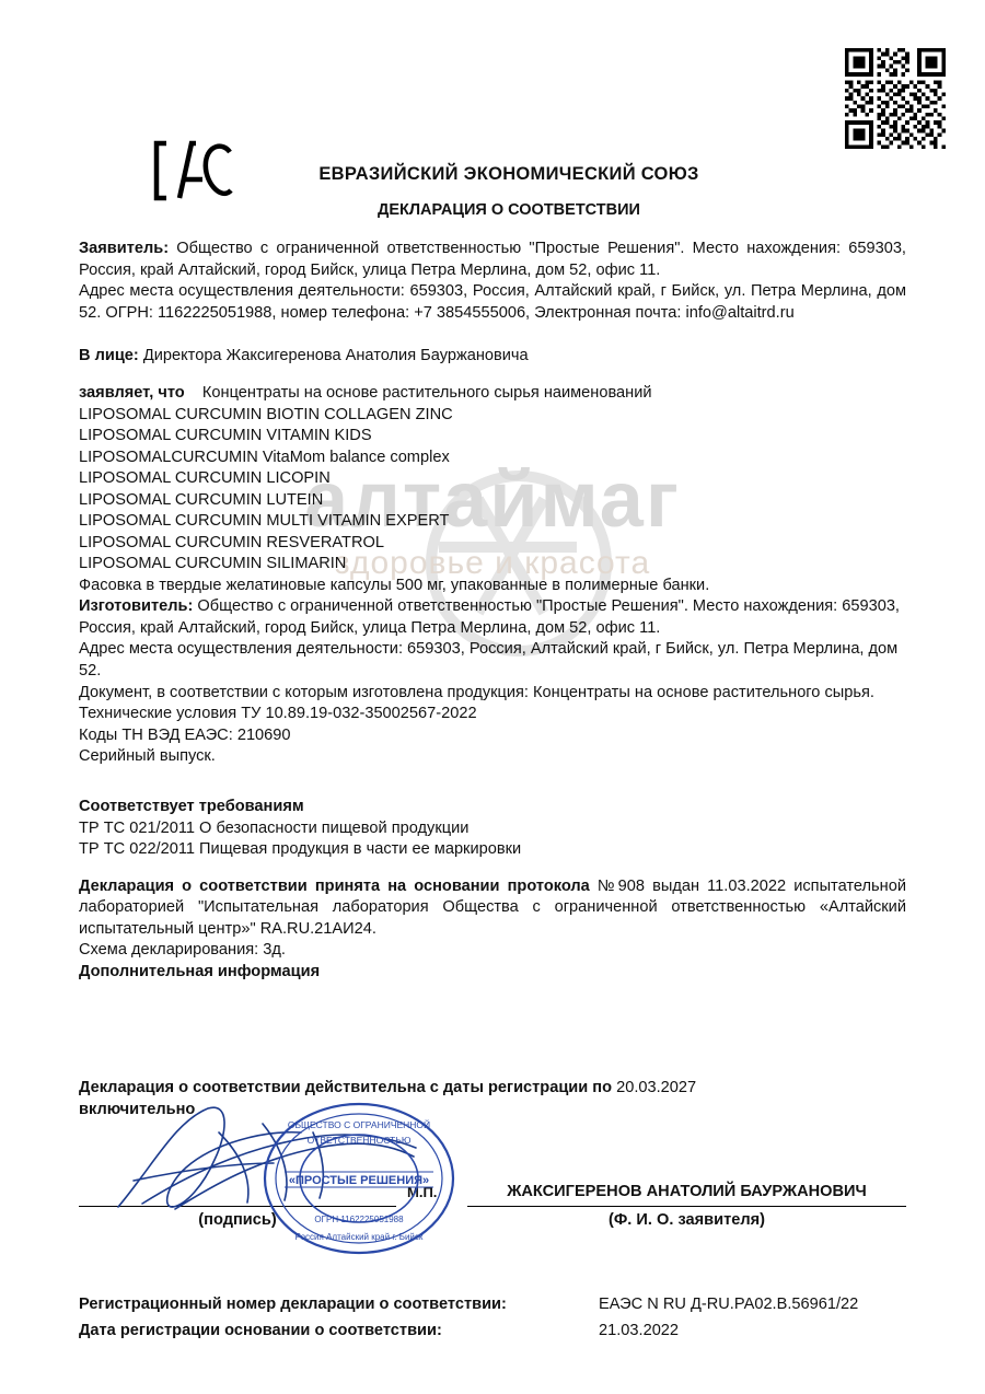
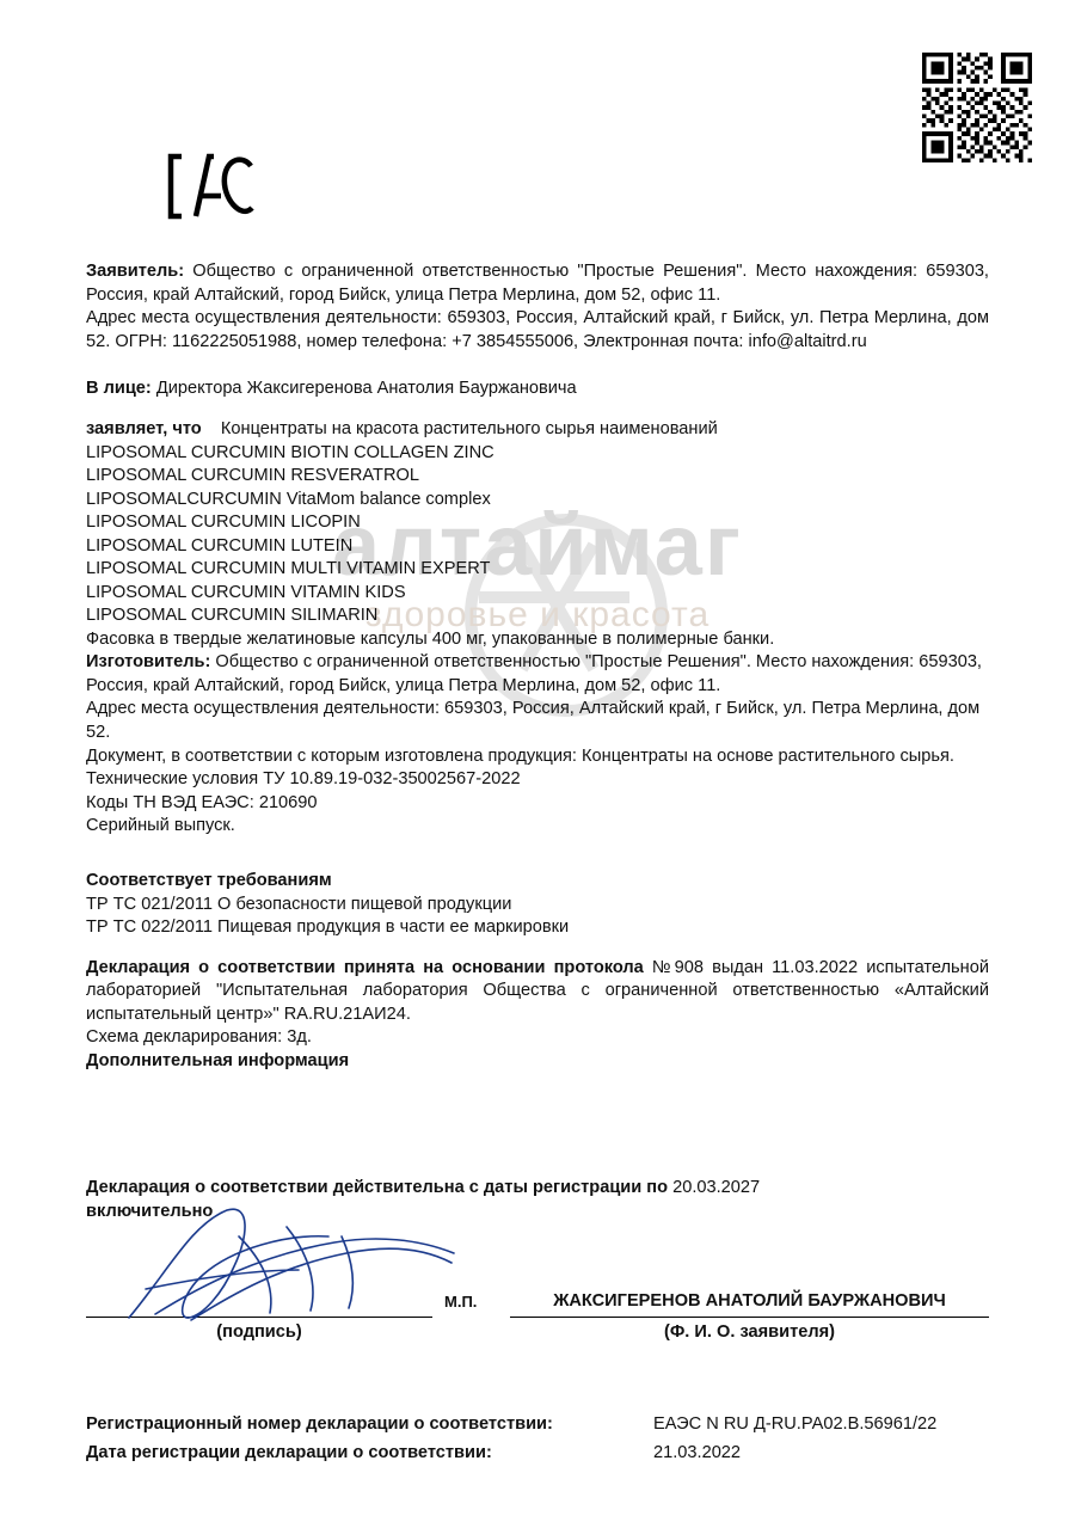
  алтаймаг
  здоровье и красота
- ЕВРАЗИЙСКИЙ ЭКОНОМИЧЕСКИЙ СОЮЗ
- ДЕКЛАРАЦИЯ О СООТВЕТСТВИИ
  Заявитель: Общество с ограниченной ответственностью "Простые Решения". Место нахождения: 659303, Россия, край Алтайский, город Бийск, улица Петра Мерлина, дом 52, офис 11.
  Адрес места осуществления деятельности: 659303, Россия, Алтайский край, г Бийск, ул. Петра Мерлина, дом 52. ОГРН: 1162225051988, номер телефона: +7 3854555006, Электронная почта: info@altaitrd.ru
  В лице: Директора Жаксигеренова Анатолия Бауржановича
- заявляет, что Концентраты на основе растительного сырья наименований
+ заявляет, что Концентраты на красота растительного сырья наименований
  LIPOSOMAL CURCUMIN BIOTIN COLLAGEN ZINC
- LIPOSOMAL CURCUMIN VITAMIN KIDS
+ LIPOSOMAL CURCUMIN RESVERATROL
  LIPOSOMALCURCUMIN VitaMom balance complex
  LIPOSOMAL CURCUMIN LICOPIN
  LIPOSOMAL CURCUMIN LUTEIN
  LIPOSOMAL CURCUMIN MULTI VITAMIN EXPERT
- LIPOSOMAL CURCUMIN RESVERATROL
+ LIPOSOMAL CURCUMIN VITAMIN KIDS
  LIPOSOMAL CURCUMIN SILIMARIN
- Фасовка в твердые желатиновые капсулы 500 мг, упакованные в полимерные банки.
+ Фасовка в твердые желатиновые капсулы 400 мг, упакованные в полимерные банки.
  Изготовитель: Общество с ограниченной ответственностью "Простые Решения". Место нахождения: 659303, Россия, край Алтайский, город Бийск, улица Петра Мерлина, дом 52, офис 11.
  Адрес места осуществления деятельности: 659303, Россия, Алтайский край, г Бийск, ул. Петра Мерлина, дом 52.
  Документ, в соответствии с которым изготовлена продукция: Концентраты на основе растительного сырья. Технические условия ТУ 10.89.19-032-35002567-2022
  Коды ТН ВЭД ЕАЭС: 210690
  Серийный выпуск.
  Соответствует требованиям
  ТР ТС 021/2011 О безопасности пищевой продукции
  ТР ТС 022/2011 Пищевая продукция в части ее маркировки
  Декларация о соответствии принята на основании протокола №908 выдан 11.03.2022 испытательной лабораторией "Испытательная лаборатория Общества с ограниченной ответственностью «Алтайский испытательный центр»" RA.RU.21АИ24.
  Схема декларирования: 3д.
  Дополнительная информация
  Декларация о соответствии действительна с даты регистрации по 20.03.2027
  включительно
  М.П.
  ЖАКСИГЕРЕНОВ АНАТОЛИЙ БАУРЖАНОВИЧ
  (подпись)
  (Ф. И. О. заявителя)
- ОБЩЕСТВО С ОГРАНИЧЕННОЙ
- ОТВЕТСТВЕННОСТЬЮ
- «ПРОСТЫЕ РЕШЕНИЯ»
- ОГРН 1162225051988
- Россия Алтайский край г. Бийск
  Регистрационный номер декларации о соответствии:
  ЕАЭС N RU Д-RU.РА02.В.56961/22
- Дата регистрации основании о соответствии:
+ Дата регистрации декларации о соответствии:
  21.03.2022
